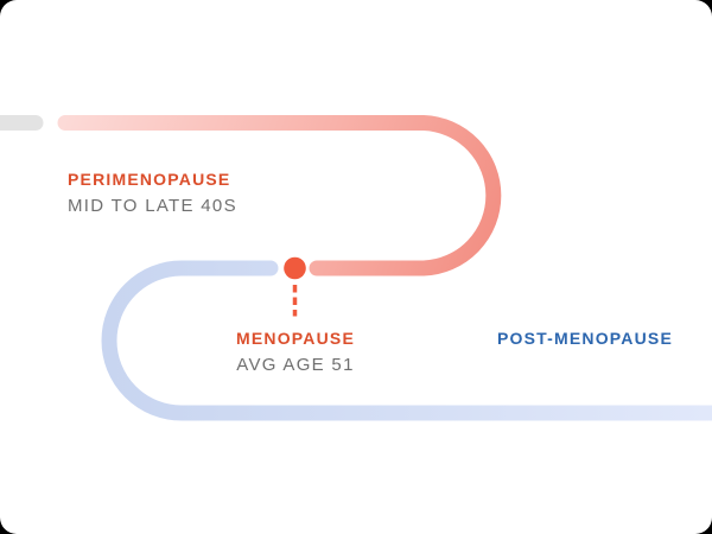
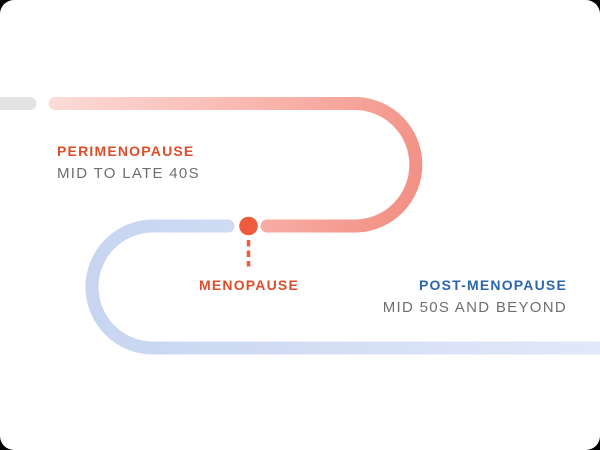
  PERIMENOPAUSE
  MID TO LATE 40S
  MENOPAUSE
- AVG AGE 51
  POST-MENOPAUSE
+ MID 50S AND BEYOND
